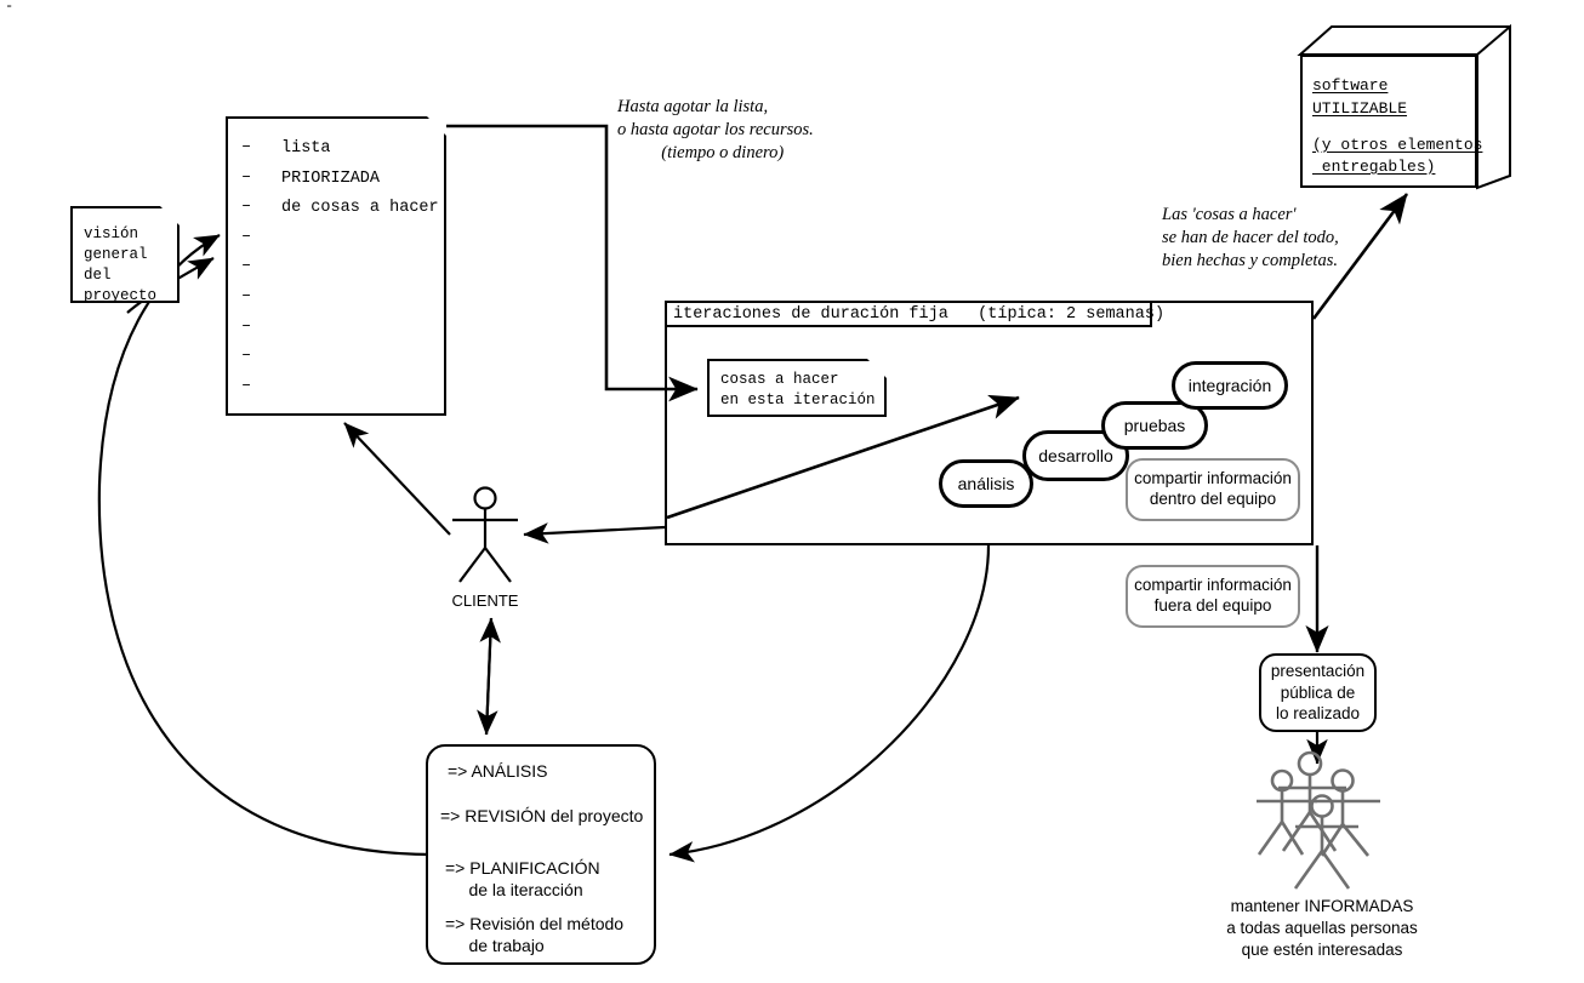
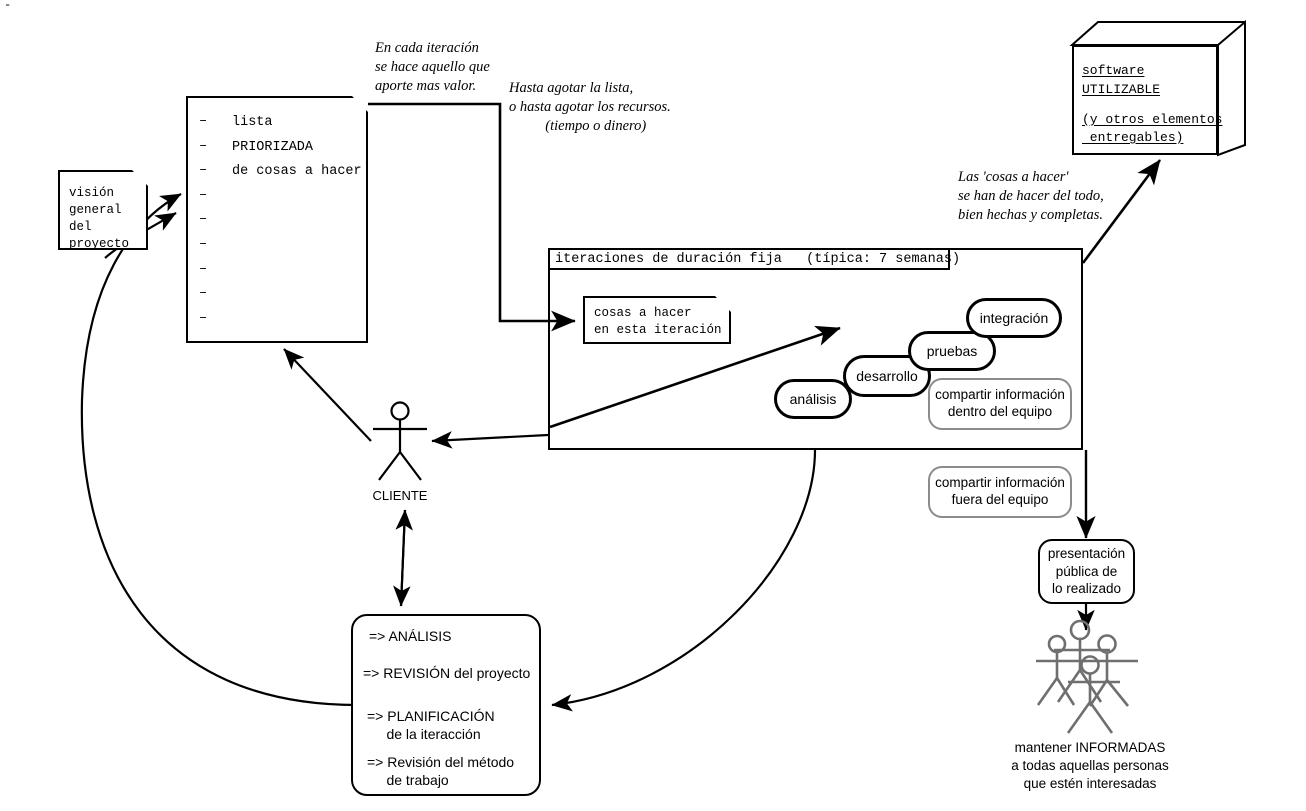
  -
  visión
  general
  del
  proyecto
  –
  –
  –
  –
  –
  –
  –
  –
  –
  –
  lista
  PRIORIZADA
  de cosas a hacer
+ En cada iteración
+ se hace aquello que
+ aporte mas valor.
  Hasta agotar la lista,
  o hasta agotar los recursos.
  (tiempo o dinero)
  Las 'cosas a hacer'
  se han de hacer del todo,
  bien hechas y completas.
  software
  UTILIZABLE
  (y otros elementos
  entregables)
- iteraciones de duración fija (típica: 2 semanas)
+ iteraciones de duración fija (típica: 7 semanas)
  cosas a hacer
  en esta iteración
  análisis
  desarrollo
  pruebas
  integración
  compartir información
  dentro del equipo
  compartir información
  fuera del equipo
  presentación
  pública de
  lo realizado
  mantener INFORMADAS
  a todas aquellas personas
  que estén interesadas
  CLIENTE
  => ANÁLISIS
  => REVISIÓN del proyecto
  => PLANIFICACIÓN
  de la iteracción
  => Revisión del método
  de trabajo
